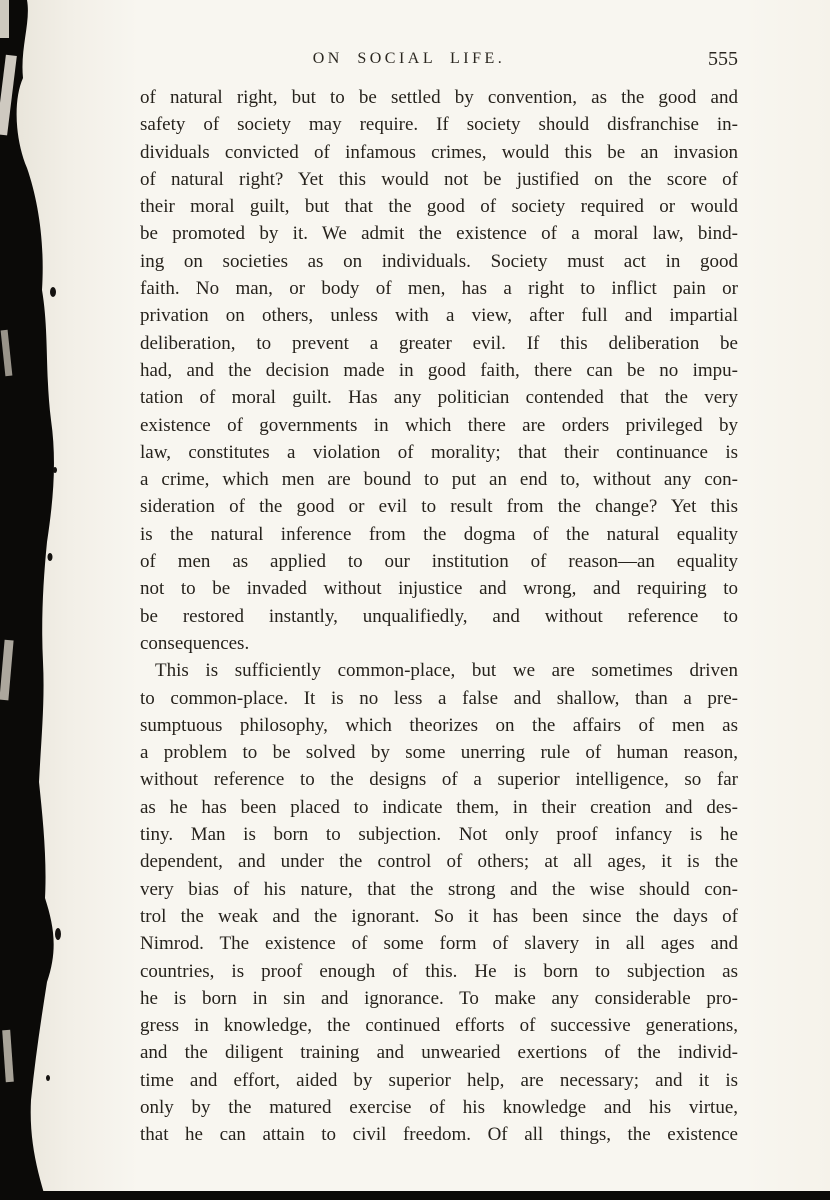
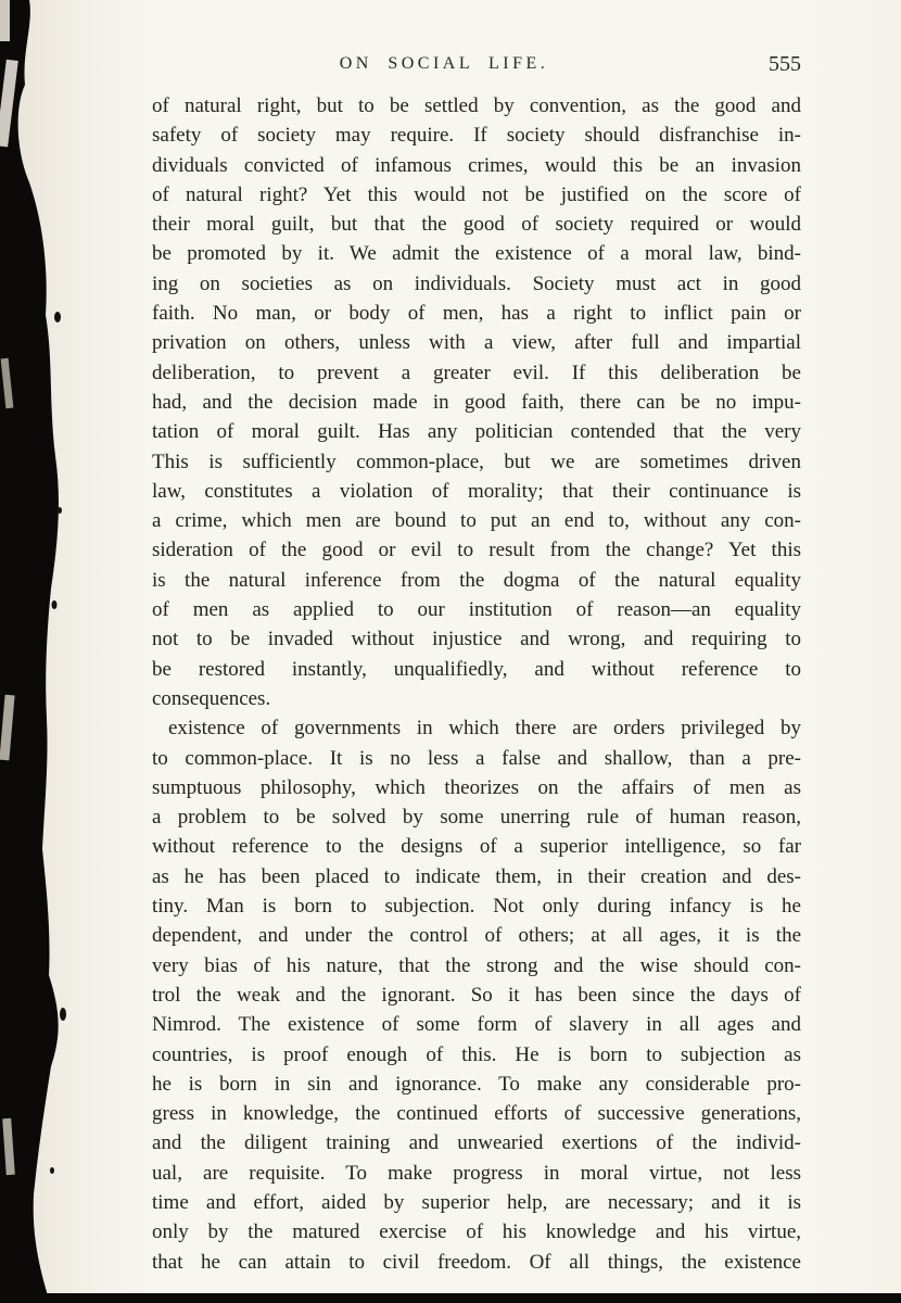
  ON SOCIAL LIFE.
  555
  of natural right, but to be settled by convention, as the good and
  safety of society may require. If society should disfranchise in-
  dividuals convicted of infamous crimes, would this be an invasion
  of natural right? Yet this would not be justified on the score of
  their moral guilt, but that the good of society required or would
  be promoted by it. We admit the existence of a moral law, bind-
  ing on societies as on individuals. Society must act in good
  faith. No man, or body of men, has a right to inflict pain or
  privation on others, unless with a view, after full and impartial
  deliberation, to prevent a greater evil. If this deliberation be
  had, and the decision made in good faith, there can be no impu-
  tation of moral guilt. Has any politician contended that the very
- existence of governments in which there are orders privileged by
+ This is sufficiently common-place, but we are sometimes driven
  law, constitutes a violation of morality; that their continuance is
  a crime, which men are bound to put an end to, without any con-
  sideration of the good or evil to result from the change? Yet this
  is the natural inference from the dogma of the natural equality
  of men as applied to our institution of reason—an equality
  not to be invaded without injustice and wrong, and requiring to
  be restored instantly, unqualifiedly, and without reference to
  consequences.
- This is sufficiently common-place, but we are sometimes driven
+ existence of governments in which there are orders privileged by
  to common-place. It is no less a false and shallow, than a pre-
  sumptuous philosophy, which theorizes on the affairs of men as
  a problem to be solved by some unerring rule of human reason,
  without reference to the designs of a superior intelligence, so far
  as he has been placed to indicate them, in their creation and des-
- tiny. Man is born to subjection. Not only proof infancy is he
+ tiny. Man is born to subjection. Not only during infancy is he
  dependent, and under the control of others; at all ages, it is the
  very bias of his nature, that the strong and the wise should con-
  trol the weak and the ignorant. So it has been since the days of
  Nimrod. The existence of some form of slavery in all ages and
  countries, is proof enough of this. He is born to subjection as
  he is born in sin and ignorance. To make any considerable pro-
  gress in knowledge, the continued efforts of successive generations,
  and the diligent training and unwearied exertions of the individ-
+ ual, are requisite. To make progress in moral virtue, not less
  time and effort, aided by superior help, are necessary; and it is
  only by the matured exercise of his knowledge and his virtue,
  that he can attain to civil freedom. Of all things, the existence
